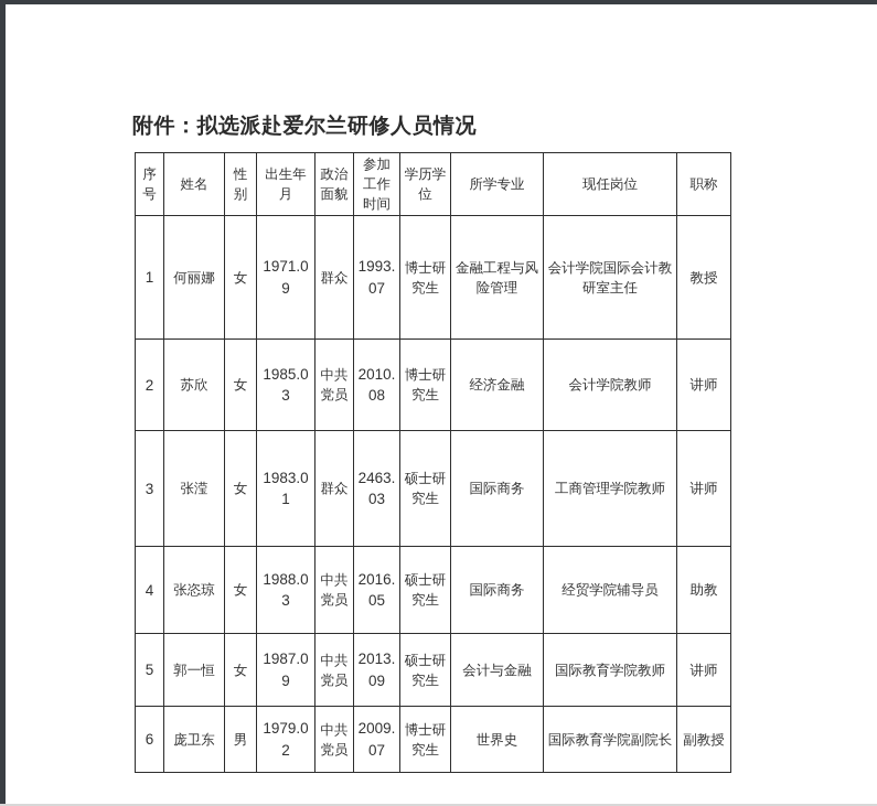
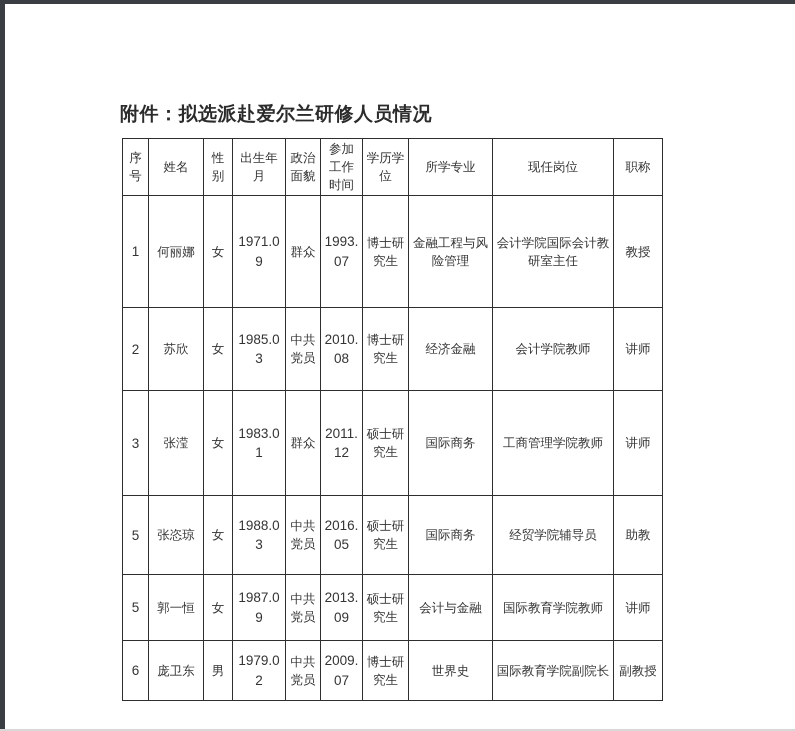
  附件：拟选派赴爱尔兰研修人员情况
  序号	姓名	性别	出生年月	政治面貌	参加工作时间	学历学位	所学专业	现任岗位	职称
  1	何丽娜	女	1971.09	群众	1993.07	博士研究生	金融工程与风险管理	会计学院国际会计教研室主任	教授
  2	苏欣	女	1985.03	中共党员	2010.08	博士研究生	经济金融	会计学院教师	讲师
- 3	张滢	女	1983.01	群众	2463.03	硕士研究生	国际商务	工商管理学院教师	讲师
+ 3	张滢	女	1983.01	群众	2011.12	硕士研究生	国际商务	工商管理学院教师	讲师
- 4	张恣琼	女	1988.03	中共党员	2016.05	硕士研究生	国际商务	经贸学院辅导员	助教
+ 5	张恣琼	女	1988.03	中共党员	2016.05	硕士研究生	国际商务	经贸学院辅导员	助教
  5	郭一恒	女	1987.09	中共党员	2013.09	硕士研究生	会计与金融	国际教育学院教师	讲师
  6	庞卫东	男	1979.02	中共党员	2009.07	博士研究生	世界史	国际教育学院副院长	副教授
